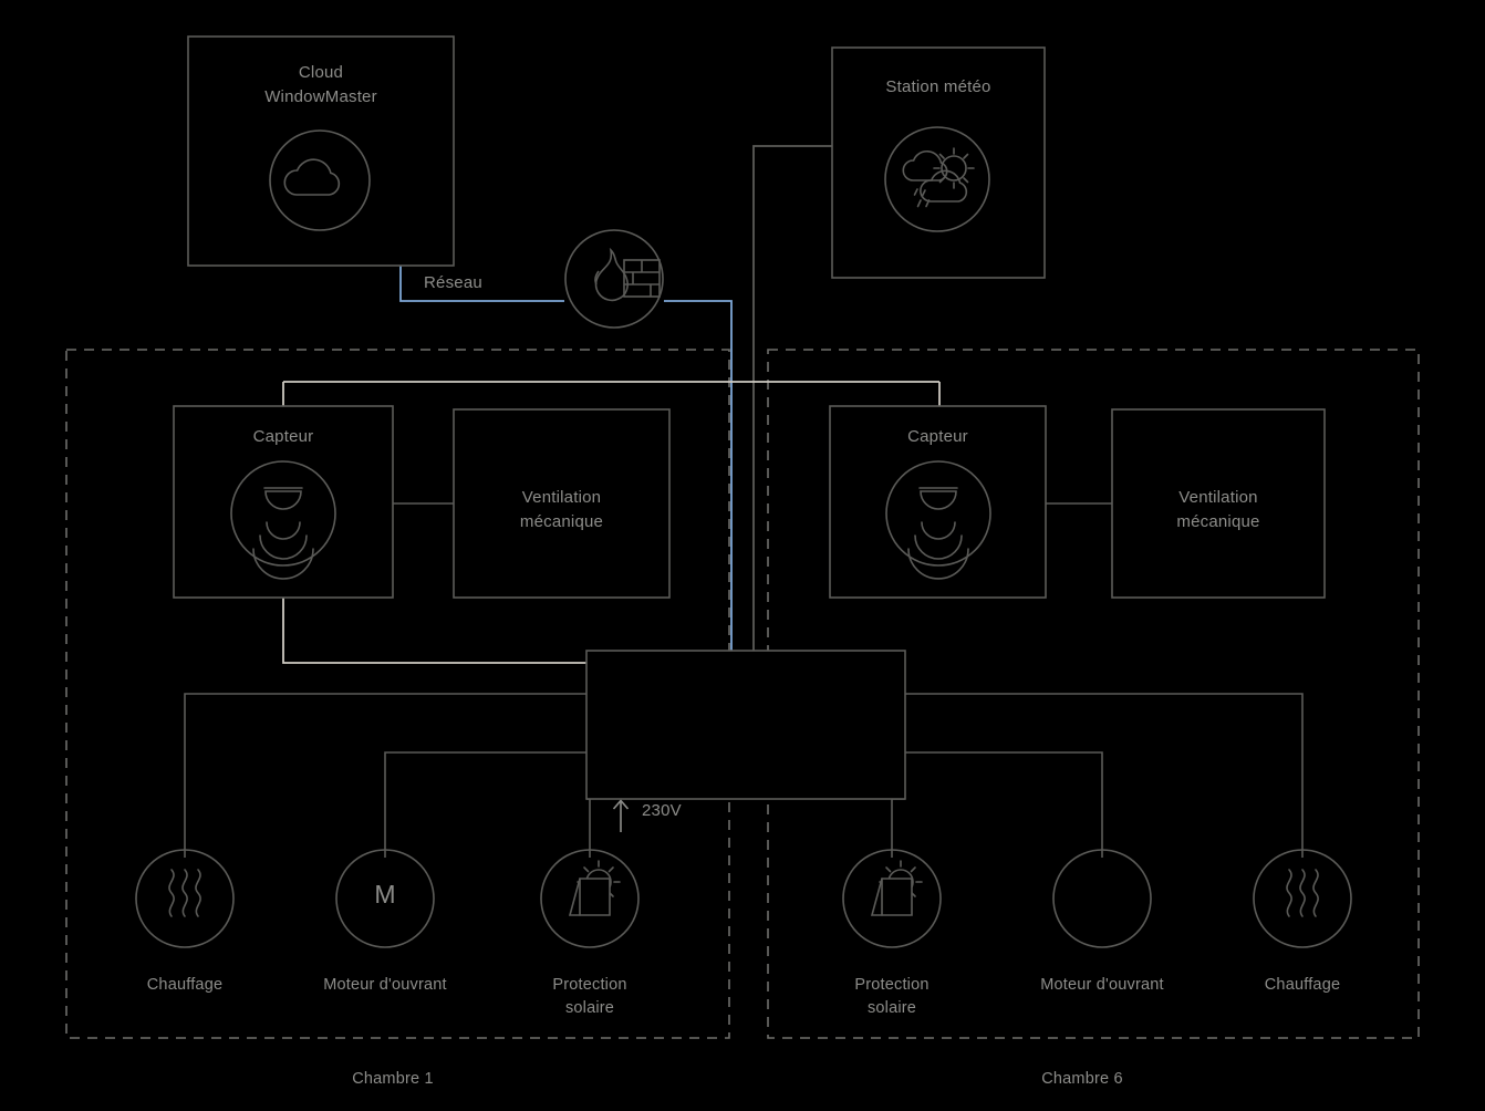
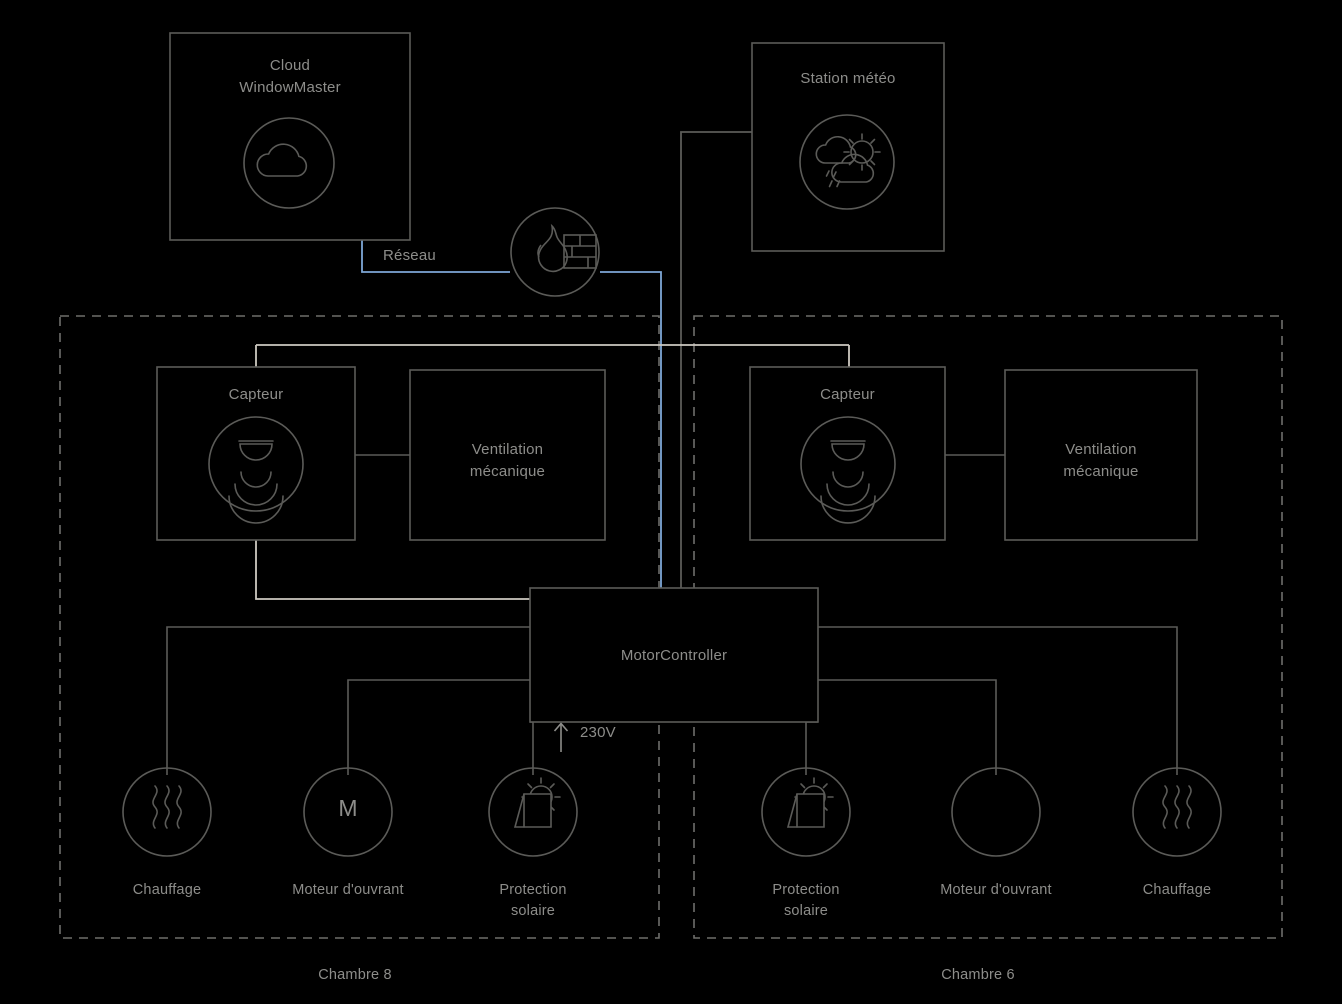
  Cloud
  WindowMaster
  Station météo
  Réseau
  Capteur
  Ventilation
  mécanique
  Capteur
  Ventilation
  mécanique
+ MotorController
  230V
  M
  Chauffage
  Moteur d'ouvrant
  Protection
  solaire
  Protection
  solaire
  Moteur d'ouvrant
  Chauffage
- Chambre 1
+ Chambre 8
  Chambre 6
